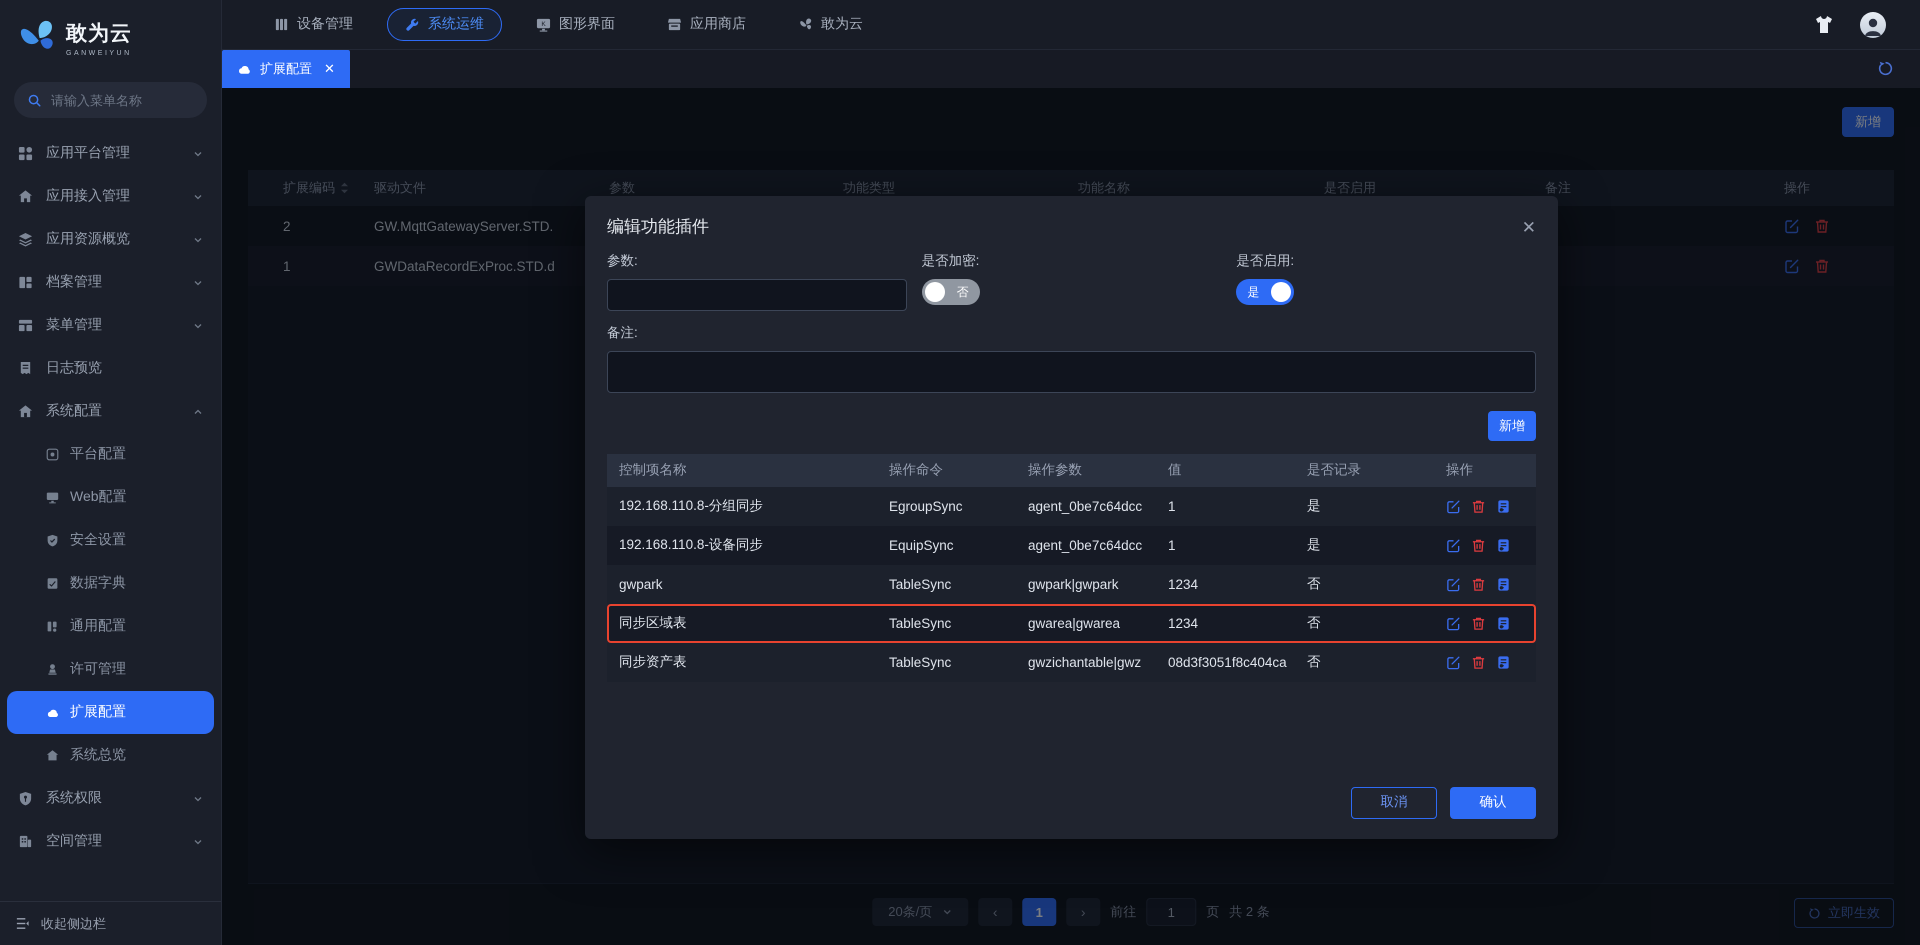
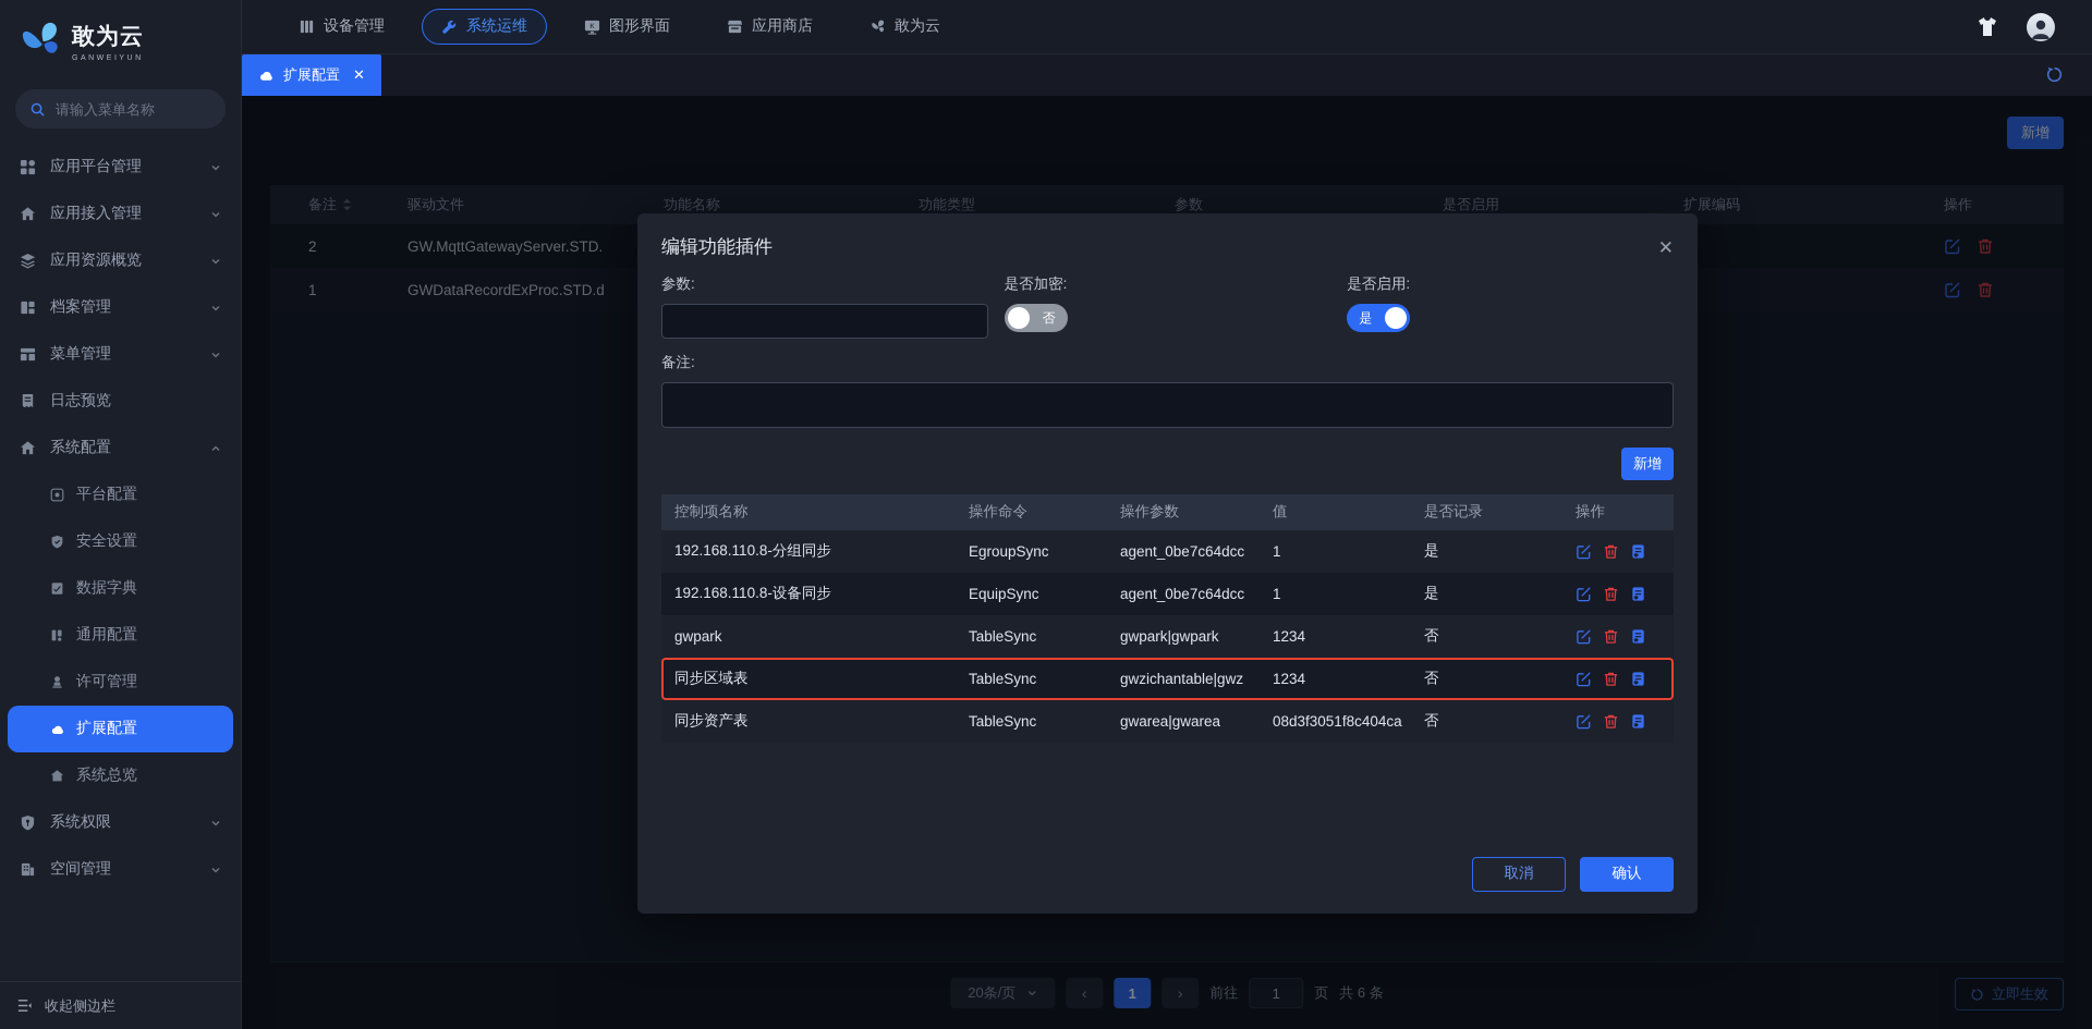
  敢为云
  请输入菜单名称
  应用平台管理
  应用接入管理
  应用资源概览
  档案管理
  菜单管理
  日志预览
  系统配置
  平台配置
- Web配置
  安全设置
  数据字典
  通用配置
  许可管理
  扩展配置
  系统总览
  系统权限
  空间管理
  收起侧边栏
  设备管理
  系统运维
  图形界面
  应用商店
  敢为云
  扩展配置
  ✕
  新增
- 扩展编码
+ 备注
  驱动文件
- 参数
+ 功能名称
  功能类型
- 功能名称
+ 参数
  是否启用
- 备注
+ 扩展编码
  操作
  2
  GW.MqttGatewayServer.STD.
  1
  GWDataRecordExProc.STD.d
  20条/页
  ‹
  1
  ›
  前往
  1
  页
- 共 2 条
+ 共 6 条
  立即生效
  编辑功能插件
  ✕
  参数:
  是否加密:
  否
  是否启用:
  是
  备注:
  新增
  控制项名称
  操作命令
  操作参数
  值
  是否记录
  操作
  192.168.110.8-分组同步
  EgroupSync
  agent_0be7c64dcc
  1
  是
  192.168.110.8-设备同步
  EquipSync
  agent_0be7c64dcc
  1
  是
  gwpark
  TableSync
  gwpark|gwpark
  1234
  否
  同步区域表
  TableSync
- gwarea|gwarea
+ gwzichantable|gwz
  1234
  否
  同步资产表
  TableSync
- gwzichantable|gwz
+ gwarea|gwarea
  08d3f3051f8c404ca
  否
  取消
  确认
